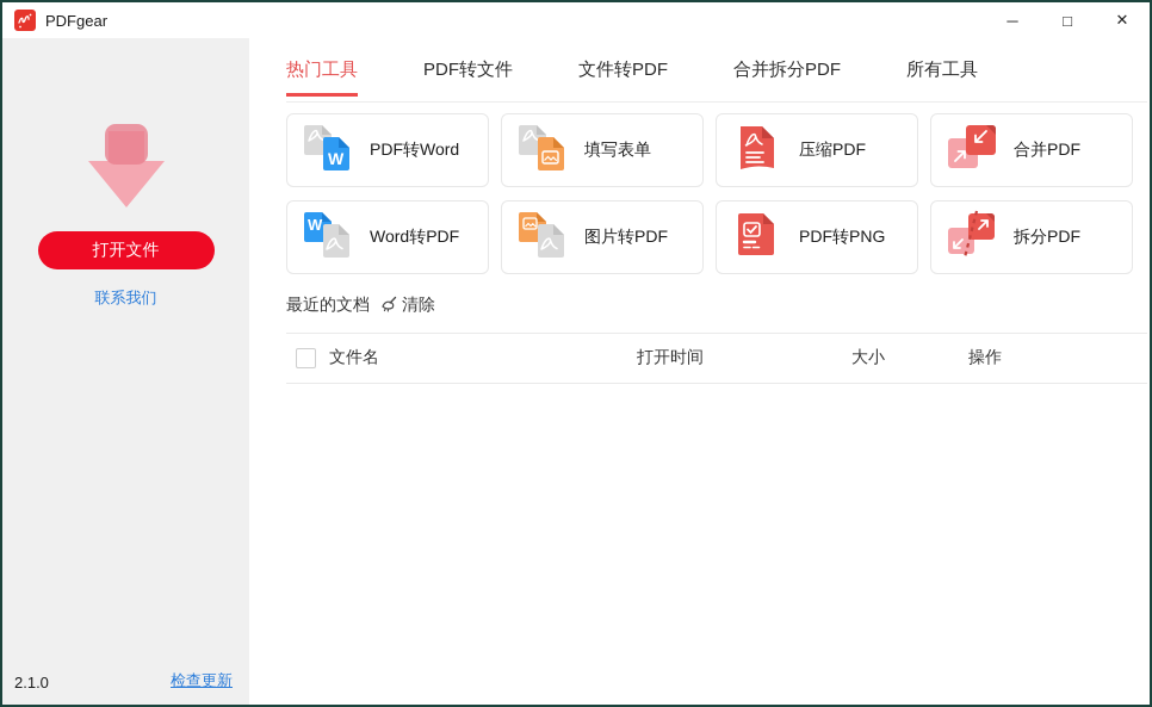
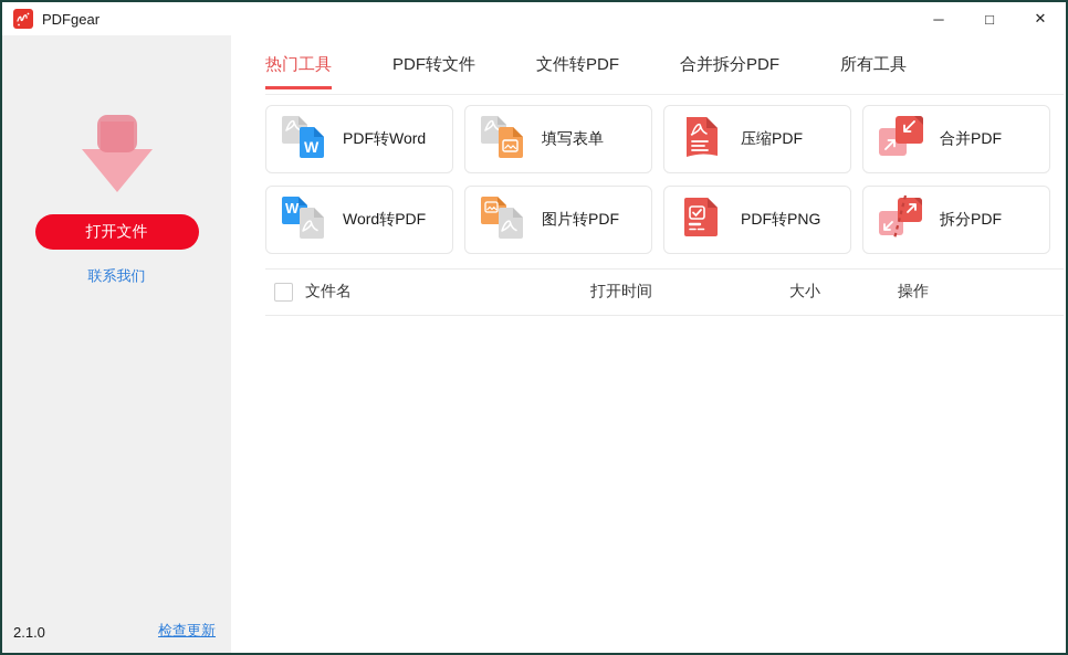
  PDFgear
  ─
  □
  ✕
  打开文件
  联系我们
  2.1.0
  检查更新
  热门工具
  PDF转文件
  文件转PDF
  合并拆分PDF
  所有工具
  W
  PDF转Word
  填写表单
  压缩PDF
  合并PDF
  W
  Word转PDF
  图片转PDF
  PDF转PNG
  拆分PDF
- 最近的文档
- 清除
  文件名
  打开时间
  大小
  操作
